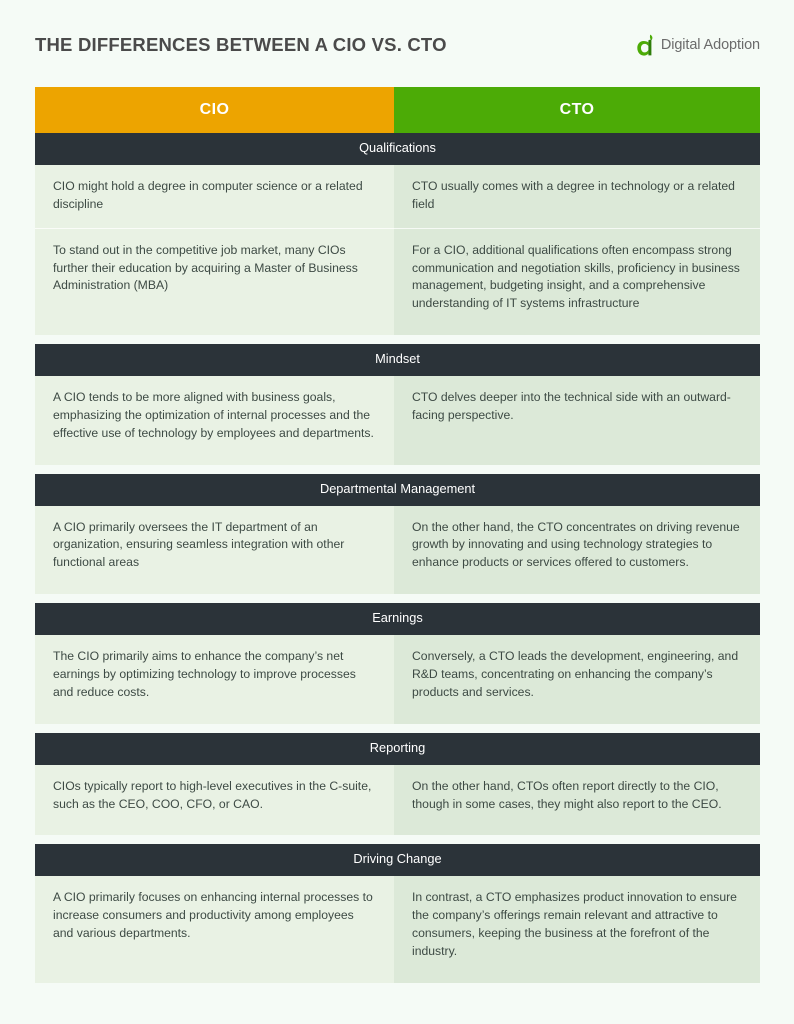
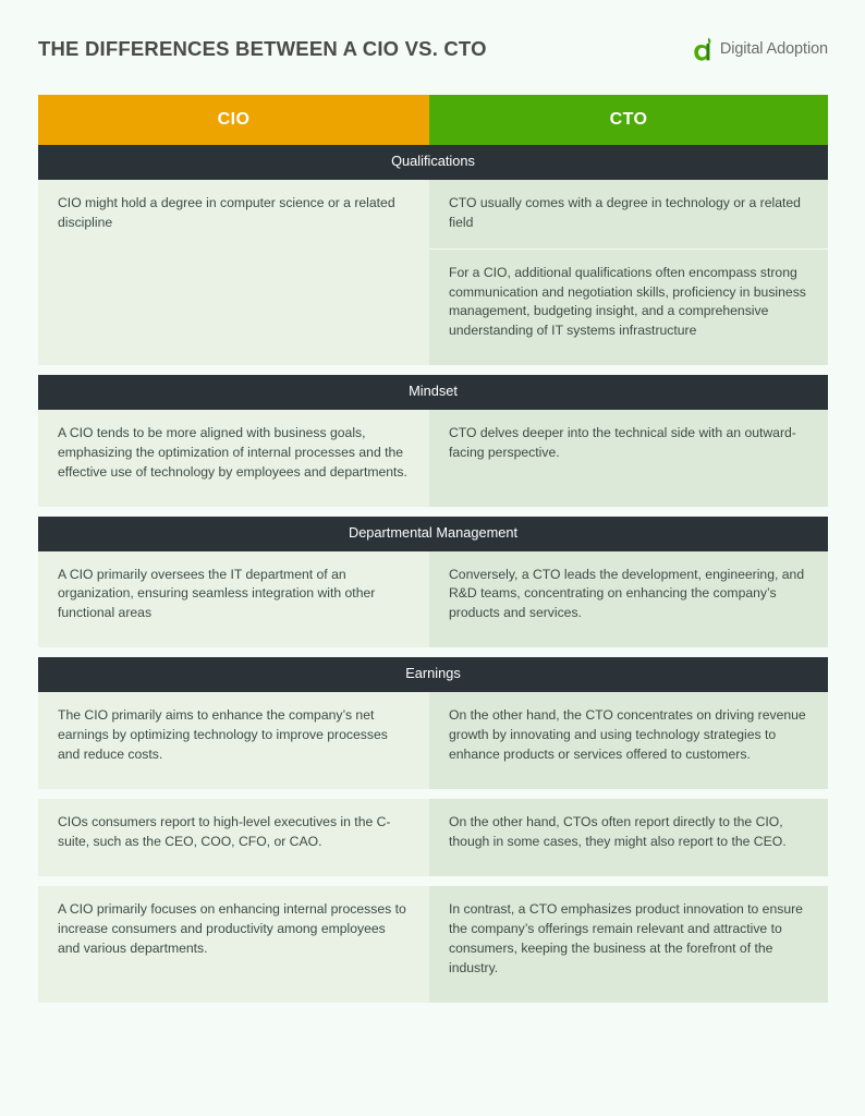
  THE DIFFERENCES BETWEEN A CIO VS. CTO
  Digital Adoption
  CIO
  CTO
  Qualifications
  CIO might hold a degree in computer science or a related discipline
- To stand out in the competitive job market, many CIOs further their education by acquiring a Master of Business Administration (MBA)
  CTO usually comes with a degree in technology or a related field
  For a CIO, additional qualifications often encompass strong communication and negotiation skills, proficiency in business management, budgeting insight, and a comprehensive understanding of IT systems infrastructure
  Mindset
  A CIO tends to be more aligned with business goals, emphasizing the optimization of internal processes and the effective use of technology by employees and departments.
  CTO delves deeper into the technical side with an outward-facing perspective.
  Departmental Management
  A CIO primarily oversees the IT department of an organization, ensuring seamless integration with other functional areas
- On the other hand, the CTO concentrates on driving revenue growth by innovating and using technology strategies to enhance products or services offered to customers.
+ Conversely, a CTO leads the development, engineering, and R&D teams, concentrating on enhancing the company’s products and services.
  Earnings
  The CIO primarily aims to enhance the company’s net earnings by optimizing technology to improve processes and reduce costs.
- Conversely, a CTO leads the development, engineering, and R&D teams, concentrating on enhancing the company’s products and services.
+ On the other hand, the CTO concentrates on driving revenue growth by innovating and using technology strategies to enhance products or services offered to customers.
- Reporting
- CIOs typically report to high-level executives in the C-suite, such as the CEO, COO, CFO, or CAO.
+ CIOs consumers report to high-level executives in the C-suite, such as the CEO, COO, CFO, or CAO.
  On the other hand, CTOs often report directly to the CIO, though in some cases, they might also report to the CEO.
- Driving Change
  A CIO primarily focuses on enhancing internal processes to increase consumers and productivity among employees and various departments.
  In contrast, a CTO emphasizes product innovation to ensure the company’s offerings remain relevant and attractive to consumers, keeping the business at the forefront of the industry.
